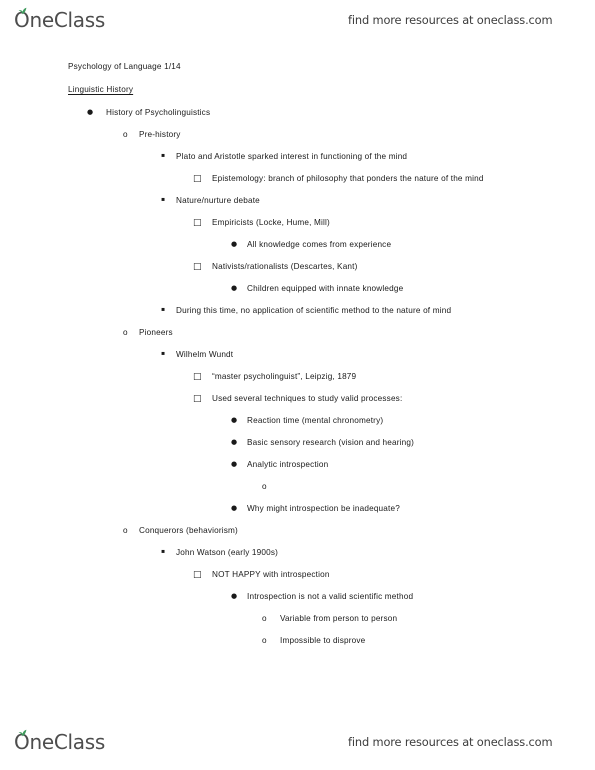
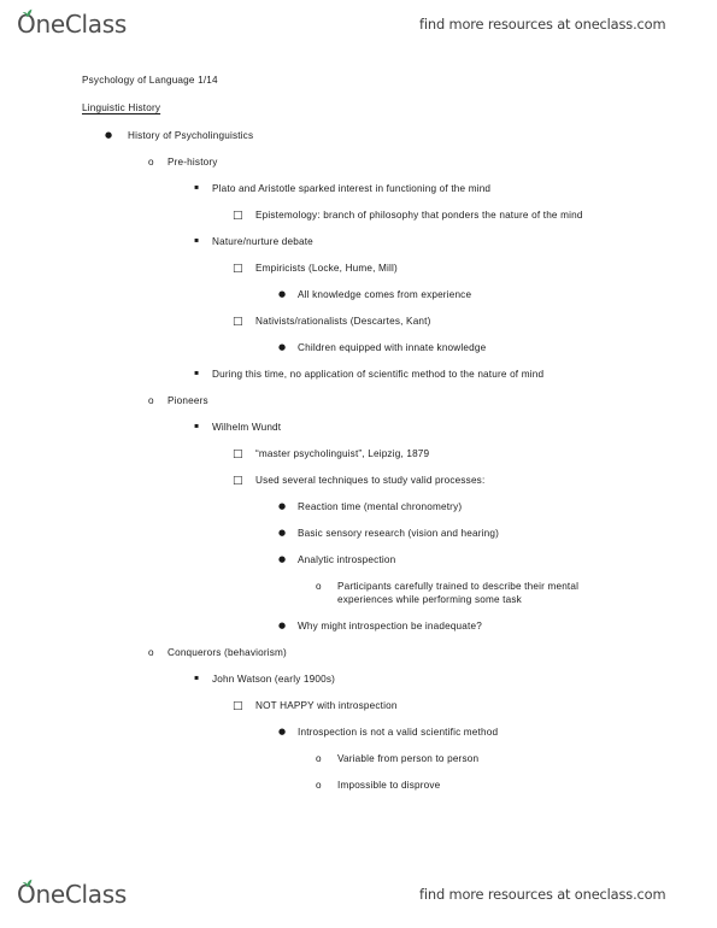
  OneClass
  find more resources at oneclass.com
  Psychology of Language 1/14
  Linguistic History
  ●
  History of Psycholinguistics
  o
  Pre-history
  Plato and Aristotle sparked interest in functioning of the mind
  □
  Epistemology: branch of philosophy that ponders the nature of the mind
  Nature/nurture debate
  □
  Empiricists (Locke, Hume, Mill)
  ●
  All knowledge comes from experience
  □
  Nativists/rationalists (Descartes, Kant)
  ●
  Children equipped with innate knowledge
  During this time, no application of scientific method to the nature of mind
  o
  Pioneers
  Wilhelm Wundt
  □
  “master psycholinguist”, Leipzig, 1879
  □
  Used several techniques to study valid processes:
  ●
  Reaction time (mental chronometry)
  ●
  Basic sensory research (vision and hearing)
  ●
  Analytic introspection
  o
+ Participants carefully trained to describe their mental experiences while performing some task
  ●
  Why might introspection be inadequate?
  o
  Conquerors (behaviorism)
  John Watson (early 1900s)
  □
  NOT HAPPY with introspection
  ●
  Introspection is not a valid scientific method
  o
  Variable from person to person
  o
  Impossible to disprove
  OneClass
  find more resources at oneclass.com
